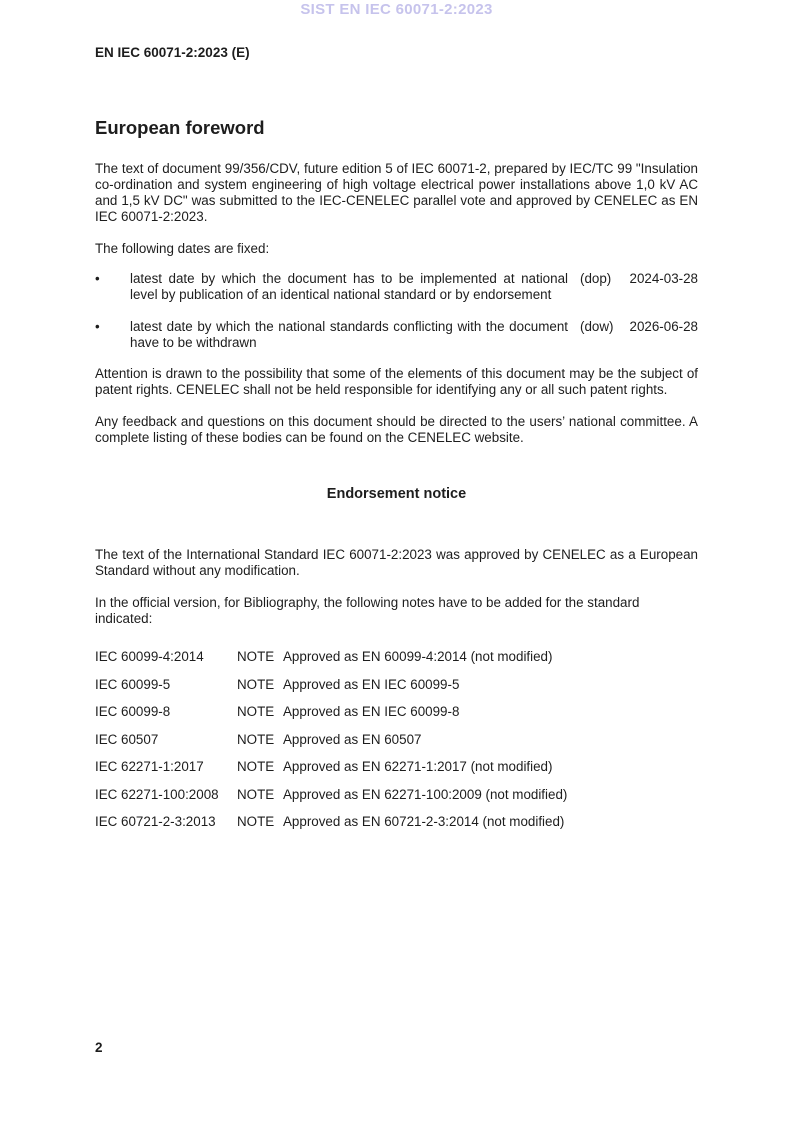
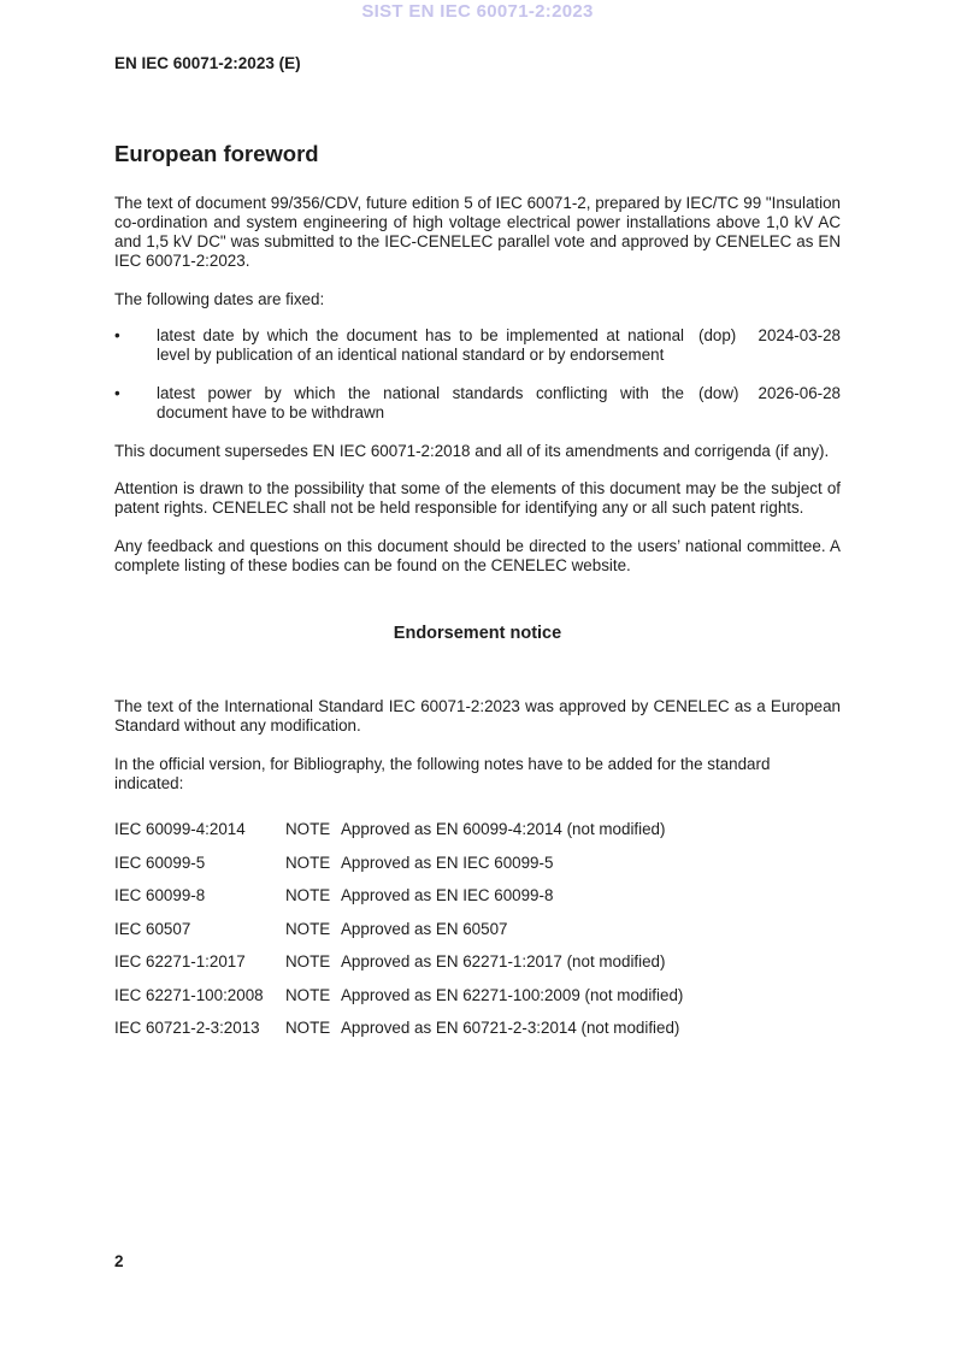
  SIST EN IEC 60071-2:2023
  EN IEC 60071-2:2023 (E)
  European foreword
  The text of document 99/356/CDV, future edition 5 of IEC 60071-2, prepared by IEC/TC 99 "Insulation co-ordination and system engineering of high voltage electrical power installations above 1,0 kV AC and 1,5 kV DC" was submitted to the IEC-CENELEC parallel vote and approved by CENELEC as EN IEC 60071-2:2023.
  The following dates are fixed:
  •
  latest date by which the document has to be implemented at national level by publication of an identical national standard or by endorsement
  (dop)
  2024-03-28
  •
- latest date by which the national standards conflicting with the document have to be withdrawn
+ latest power by which the national standards conflicting with the document have to be withdrawn
  (dow)
  2026-06-28
+ This document supersedes EN IEC 60071-2:2018 and all of its amendments and corrigenda (if any).
  Attention is drawn to the possibility that some of the elements of this document may be the subject of patent rights. CENELEC shall not be held responsible for identifying any or all such patent rights.
  Any feedback and questions on this document should be directed to the users’ national committee. A complete listing of these bodies can be found on the CENELEC website.
  Endorsement notice
  The text of the International Standard IEC 60071-2:2023 was approved by CENELEC as a European Standard without any modification.
  In the official version, for Bibliography, the following notes have to be added for the standard indicated:
  IEC 60099-4:2014
  NOTE
  Approved as EN 60099-4:2014 (not modified)
  IEC 60099-5
  NOTE
  Approved as EN IEC 60099-5
  IEC 60099-8
  NOTE
  Approved as EN IEC 60099-8
  IEC 60507
  NOTE
  Approved as EN 60507
  IEC 62271-1:2017
  NOTE
  Approved as EN 62271-1:2017 (not modified)
  IEC 62271-100:2008
  NOTE
  Approved as EN 62271-100:2009 (not modified)
  IEC 60721-2-3:2013
  NOTE
  Approved as EN 60721-2-3:2014 (not modified)
  2
